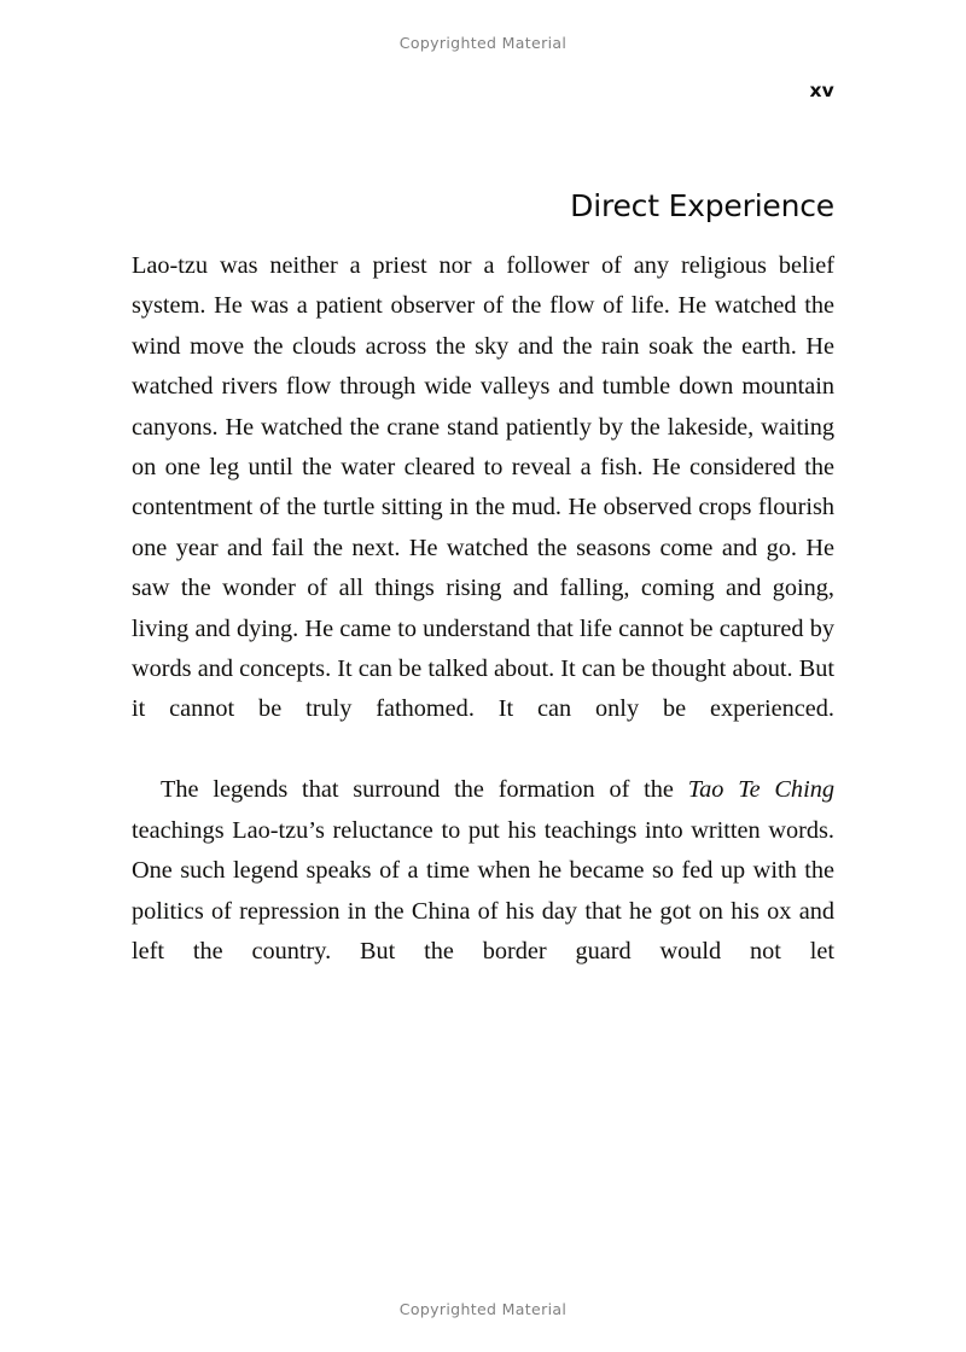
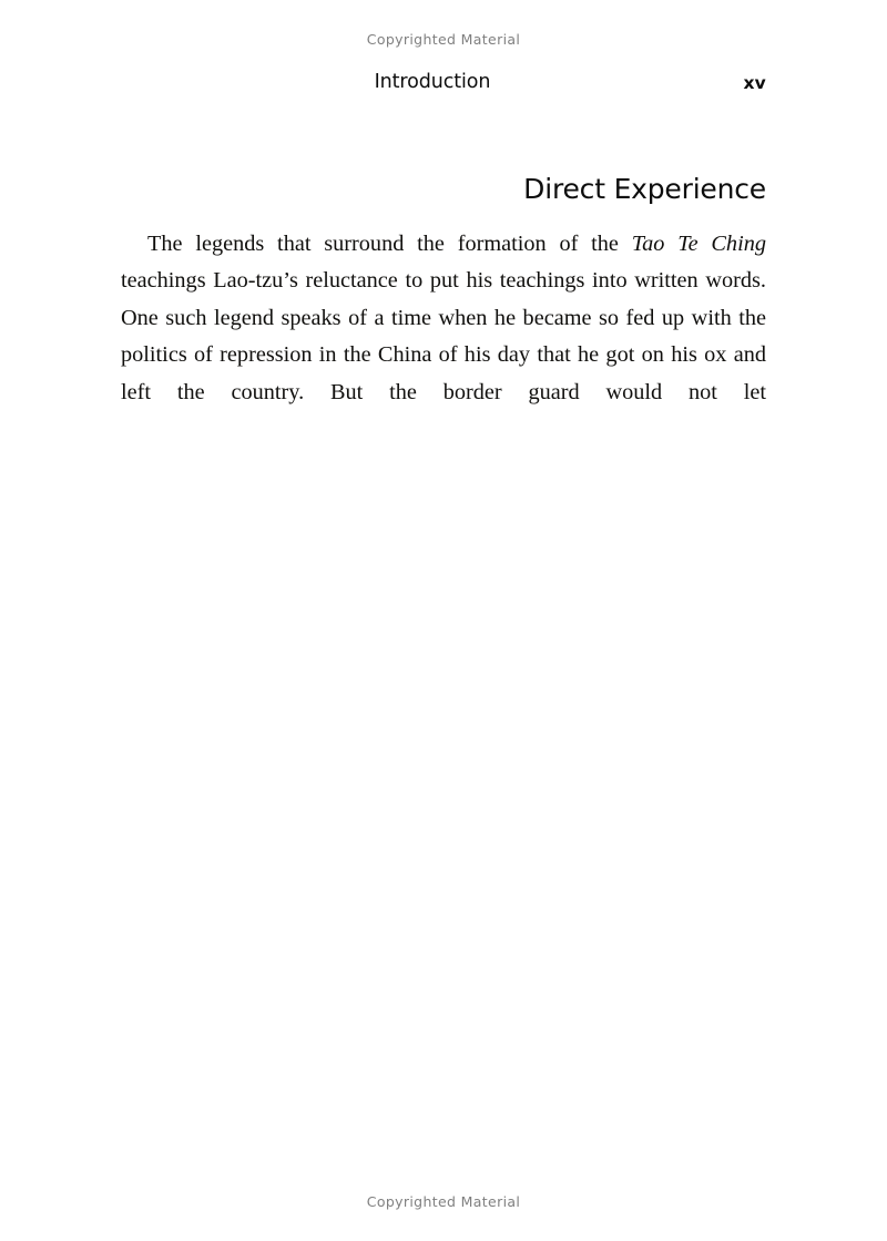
  Copyrighted Material
+ Introduction
  xv
  Direct Experience
- Lao-tzu was neither a priest nor a follower of any religious belief system. He was a patient observer of the flow of life. He watched the wind move the clouds across the sky and the rain soak the earth. He watched rivers flow through wide valleys and tumble down mountain canyons. He watched the crane stand patiently by the lakeside, waiting on one leg until the water cleared to reveal a fish. He considered the contentment of the turtle sitting in the mud. He observed crops flourish one year and fail the next. He watched the seasons come and go. He saw the wonder of all things rising and falling, coming and going, living and dying. He came to understand that life cannot be captured by words and concepts. It can be talked about. It can be thought about. But it cannot be truly fathomed. It can only be experienced.
  The legends that surround the formation of the Tao Te Ching teachings Lao-tzu’s reluctance to put his teachings into written words. One such legend speaks of a time when he became so fed up with the politics of repression in the China of his day that he got on his ox and left the country. But the border guard would not let
  Copyrighted Material
